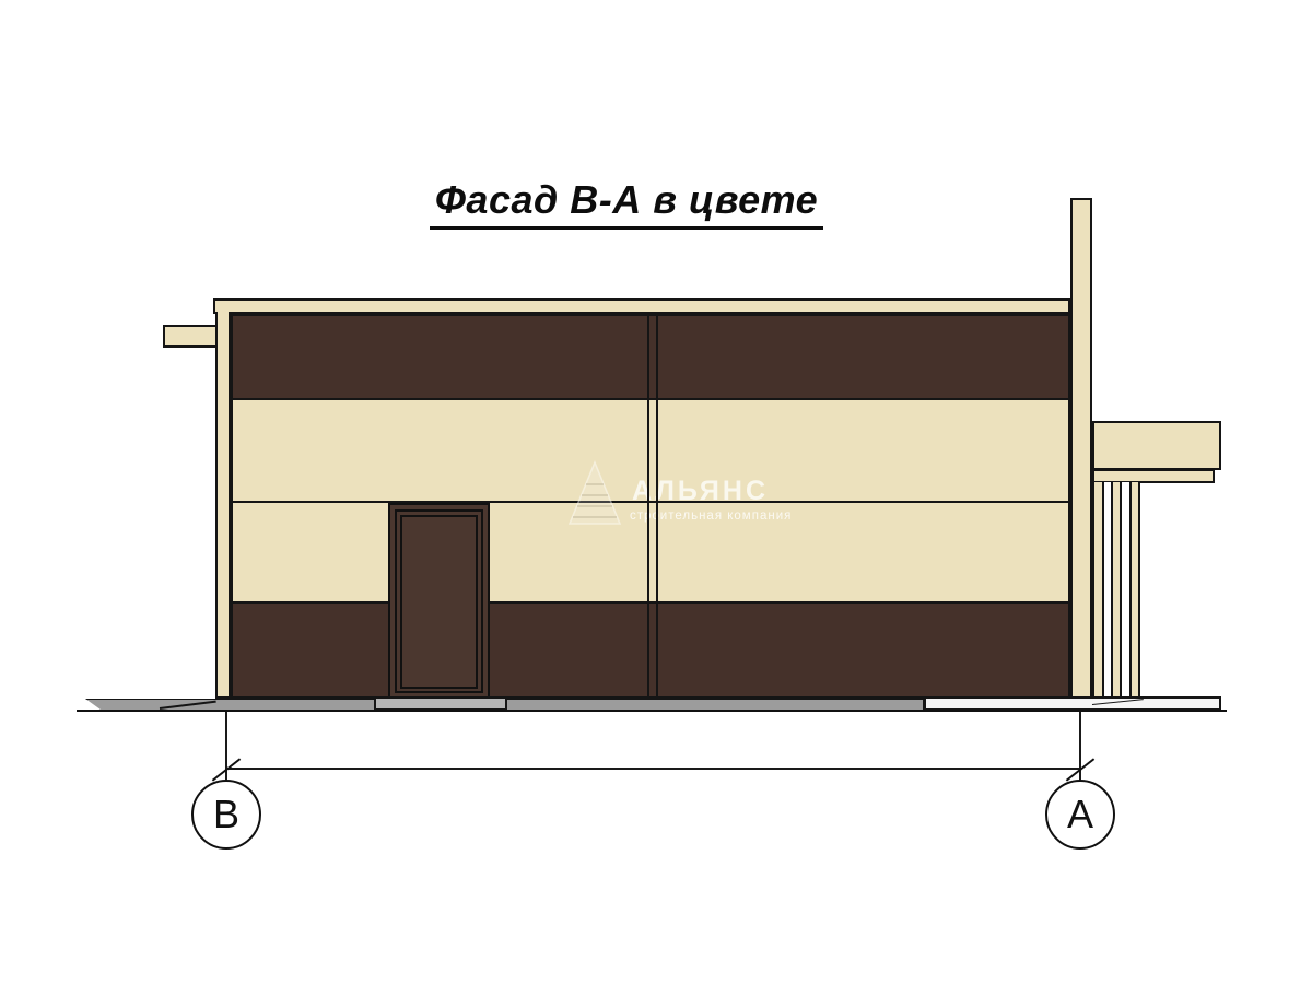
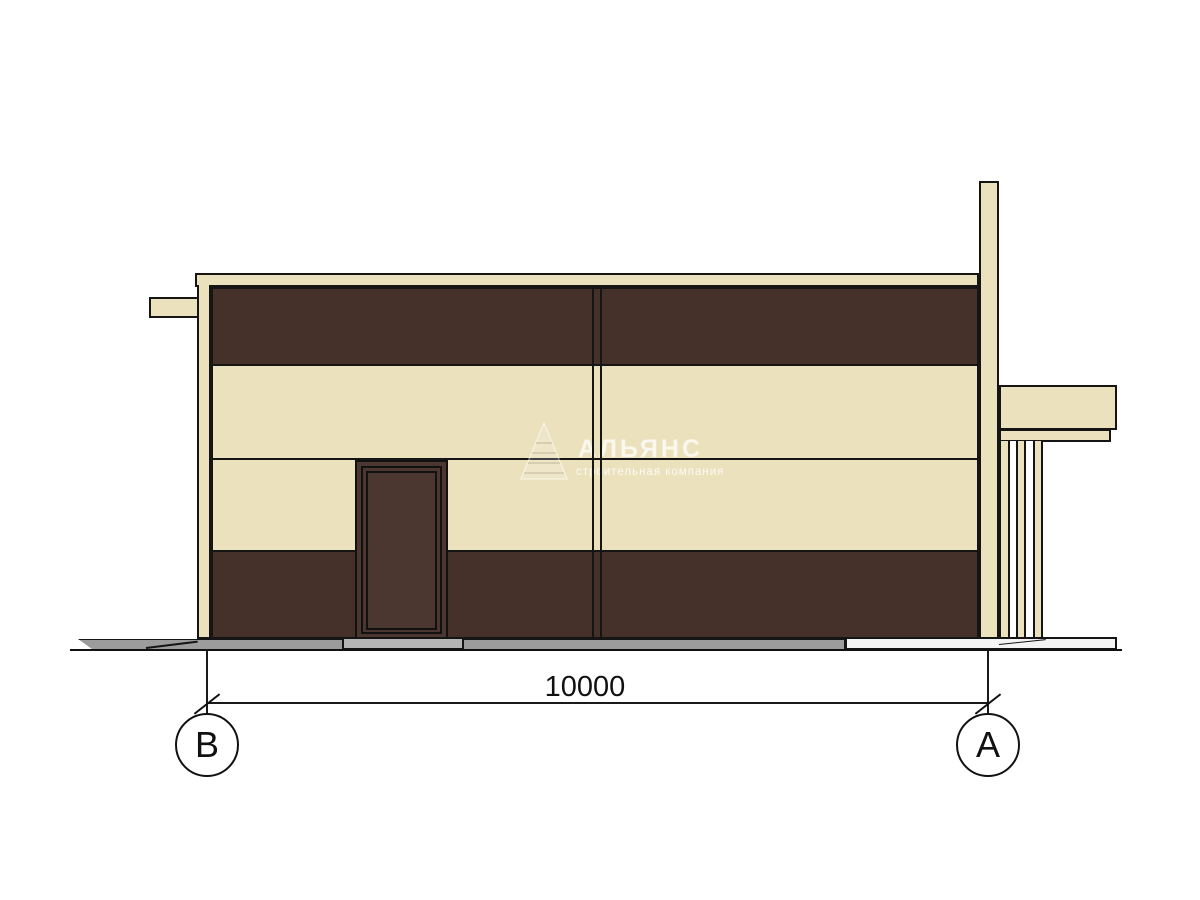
- Фасад В-А в цвете
  АЛЬЯНС
  строительная компания
+ 10000
  В
  А
